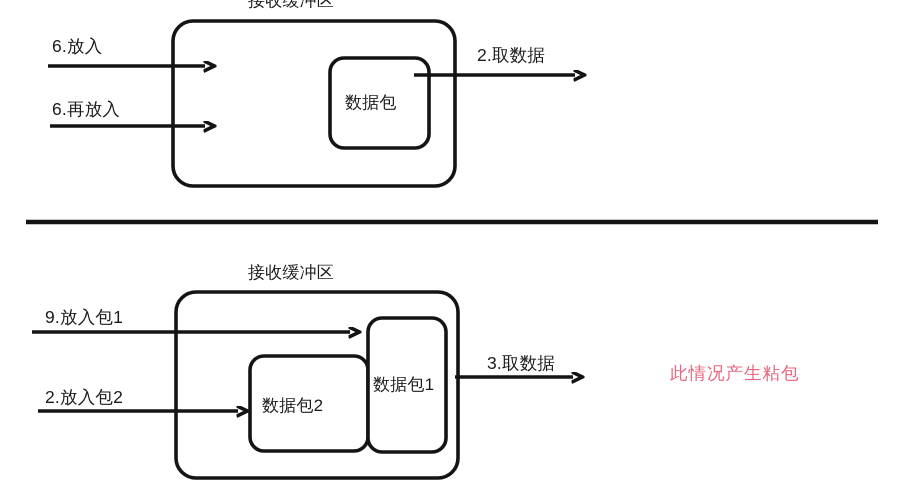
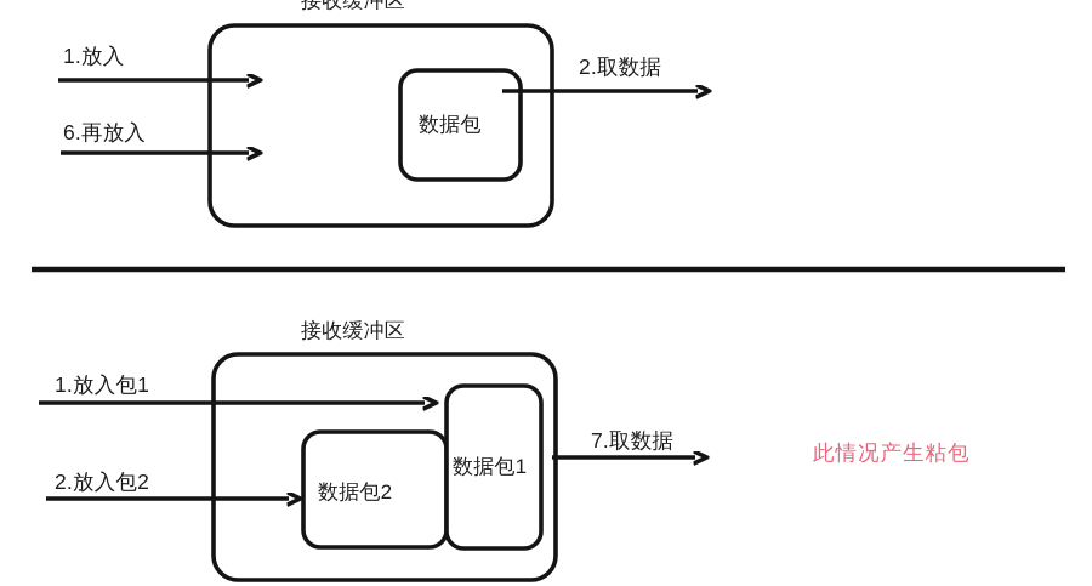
  接收缓冲区
- 6.放入
+ 1.放入
  6.再放入
  2.取数据
  数据包
  接收缓冲区
- 9.放入包1
+ 1.放入包1
  2.放入包2
- 3.取数据
+ 7.取数据
  数据包1
  数据包2
  此情况产生粘包
